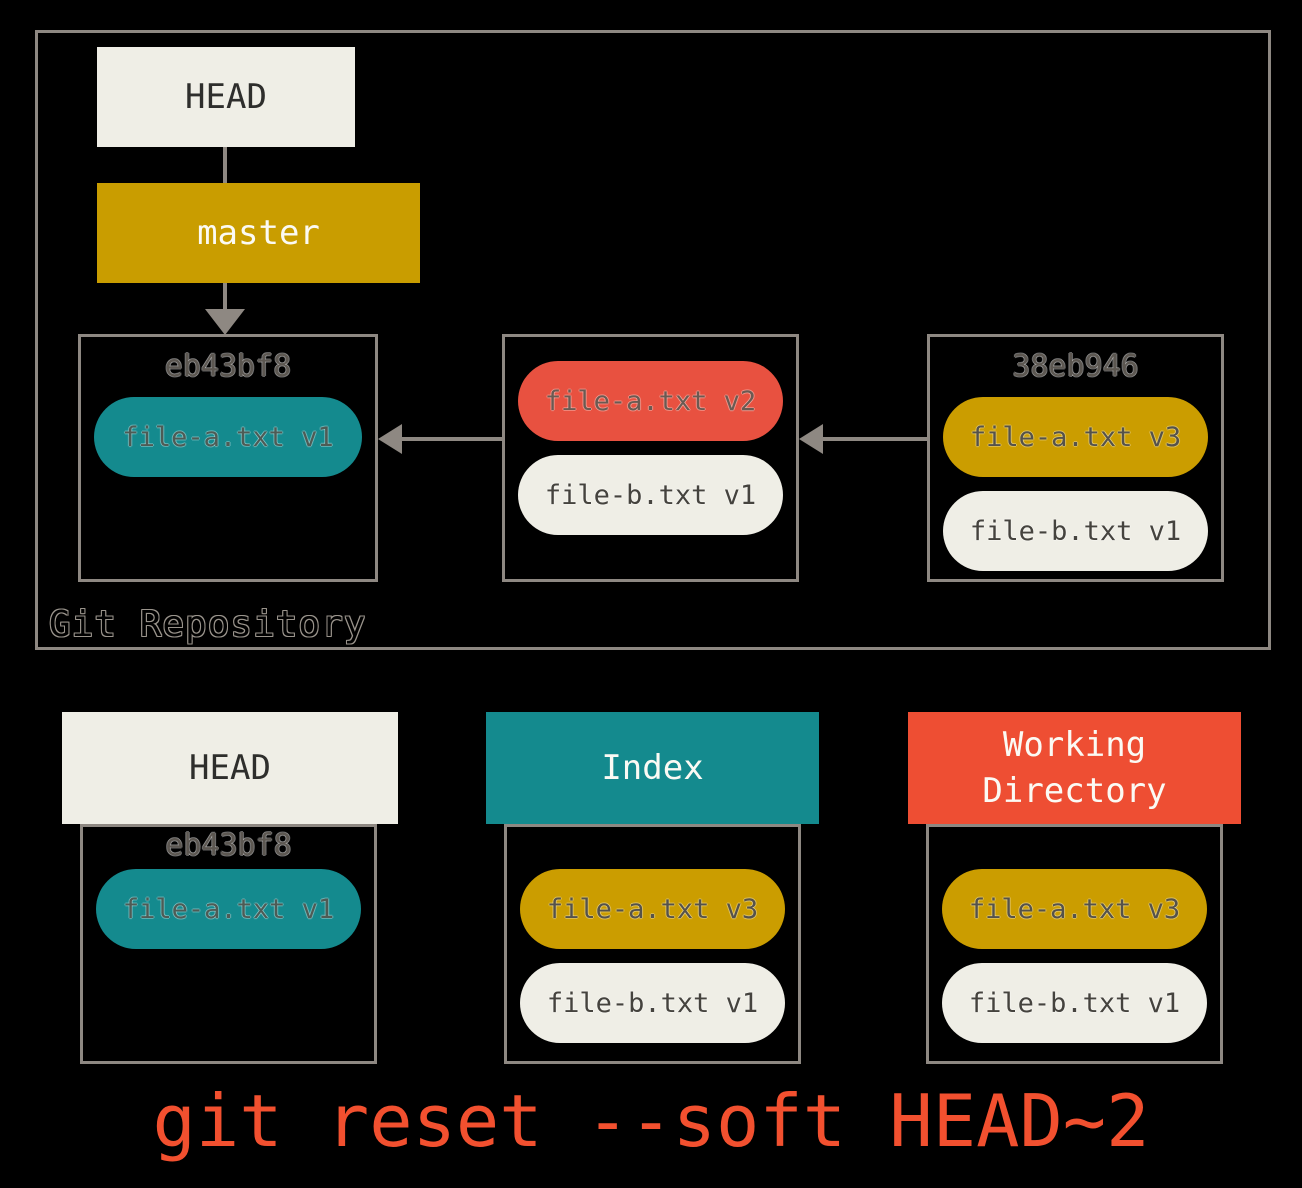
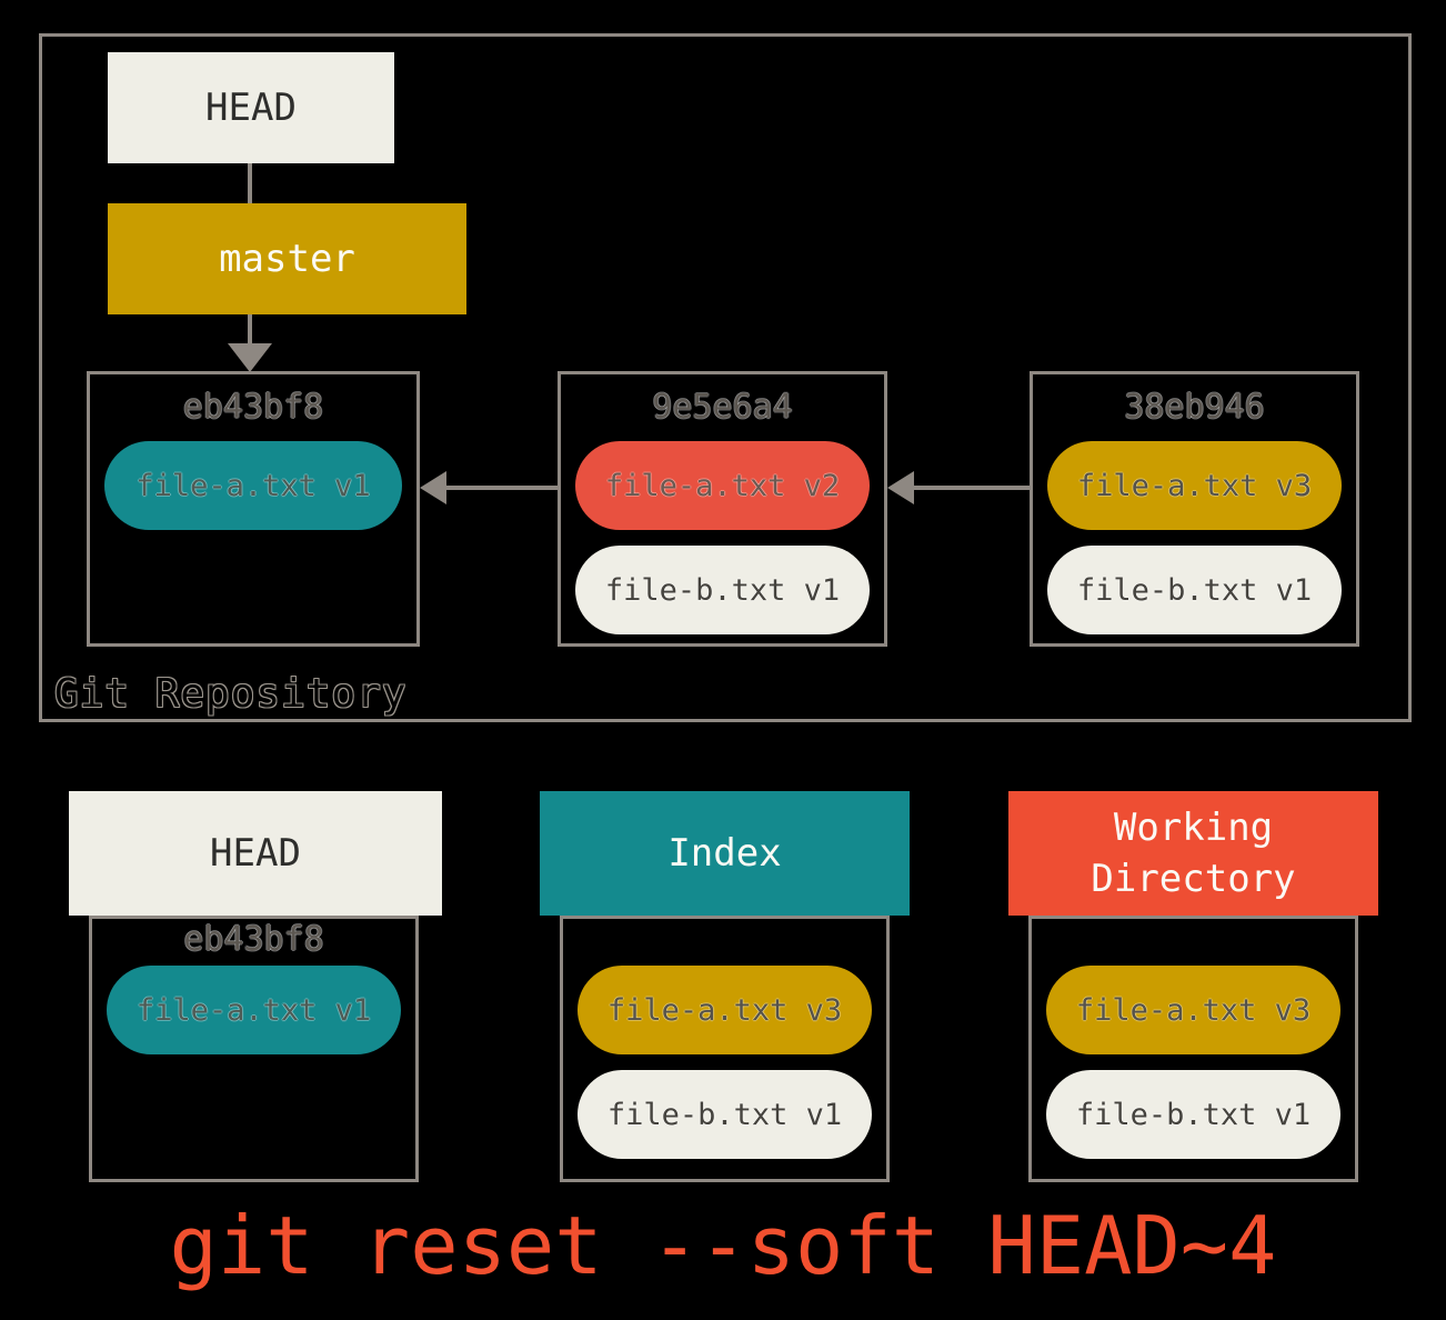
  Git Repository
  HEAD
  master
  eb43bf8
  file-a.txt v1
+ 9e5e6a4
  file-a.txt v2
  file-b.txt v1
  38eb946
  file-a.txt v3
  file-b.txt v1
  HEAD
  eb43bf8
  file-a.txt v1
  Index
  file-a.txt v3
  file-b.txt v1
  Working Directory
  file-a.txt v3
  file-b.txt v1
- git reset --soft HEAD~2
+ git reset --soft HEAD~4
